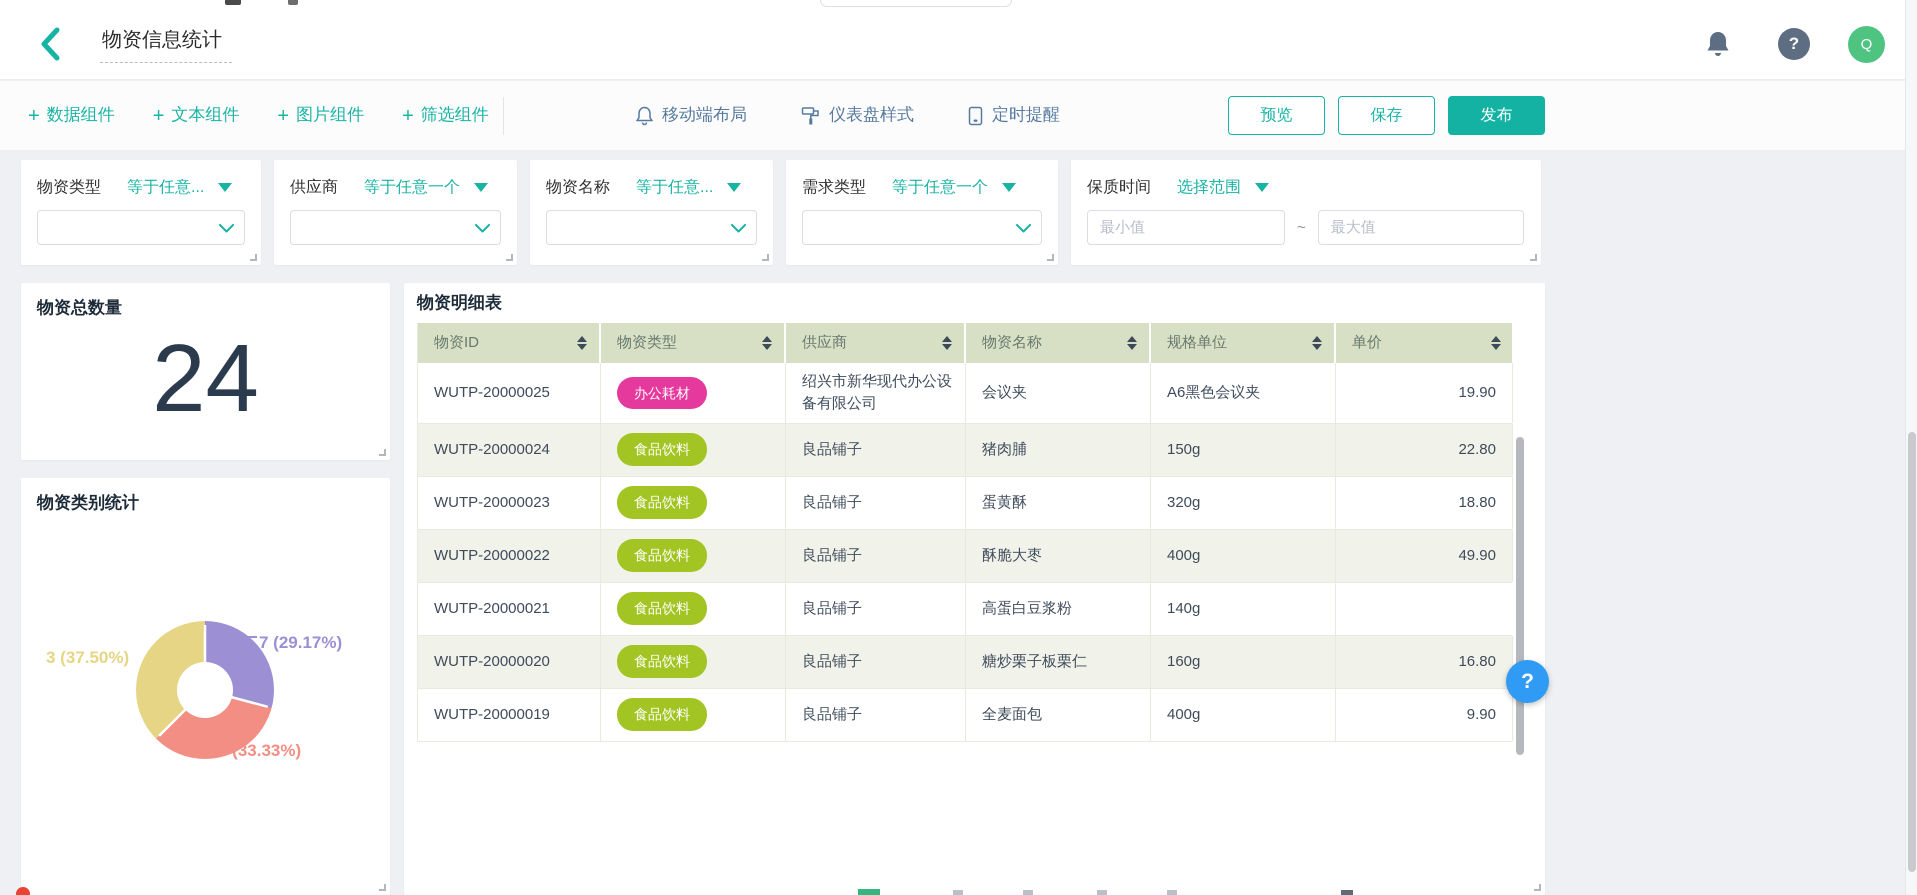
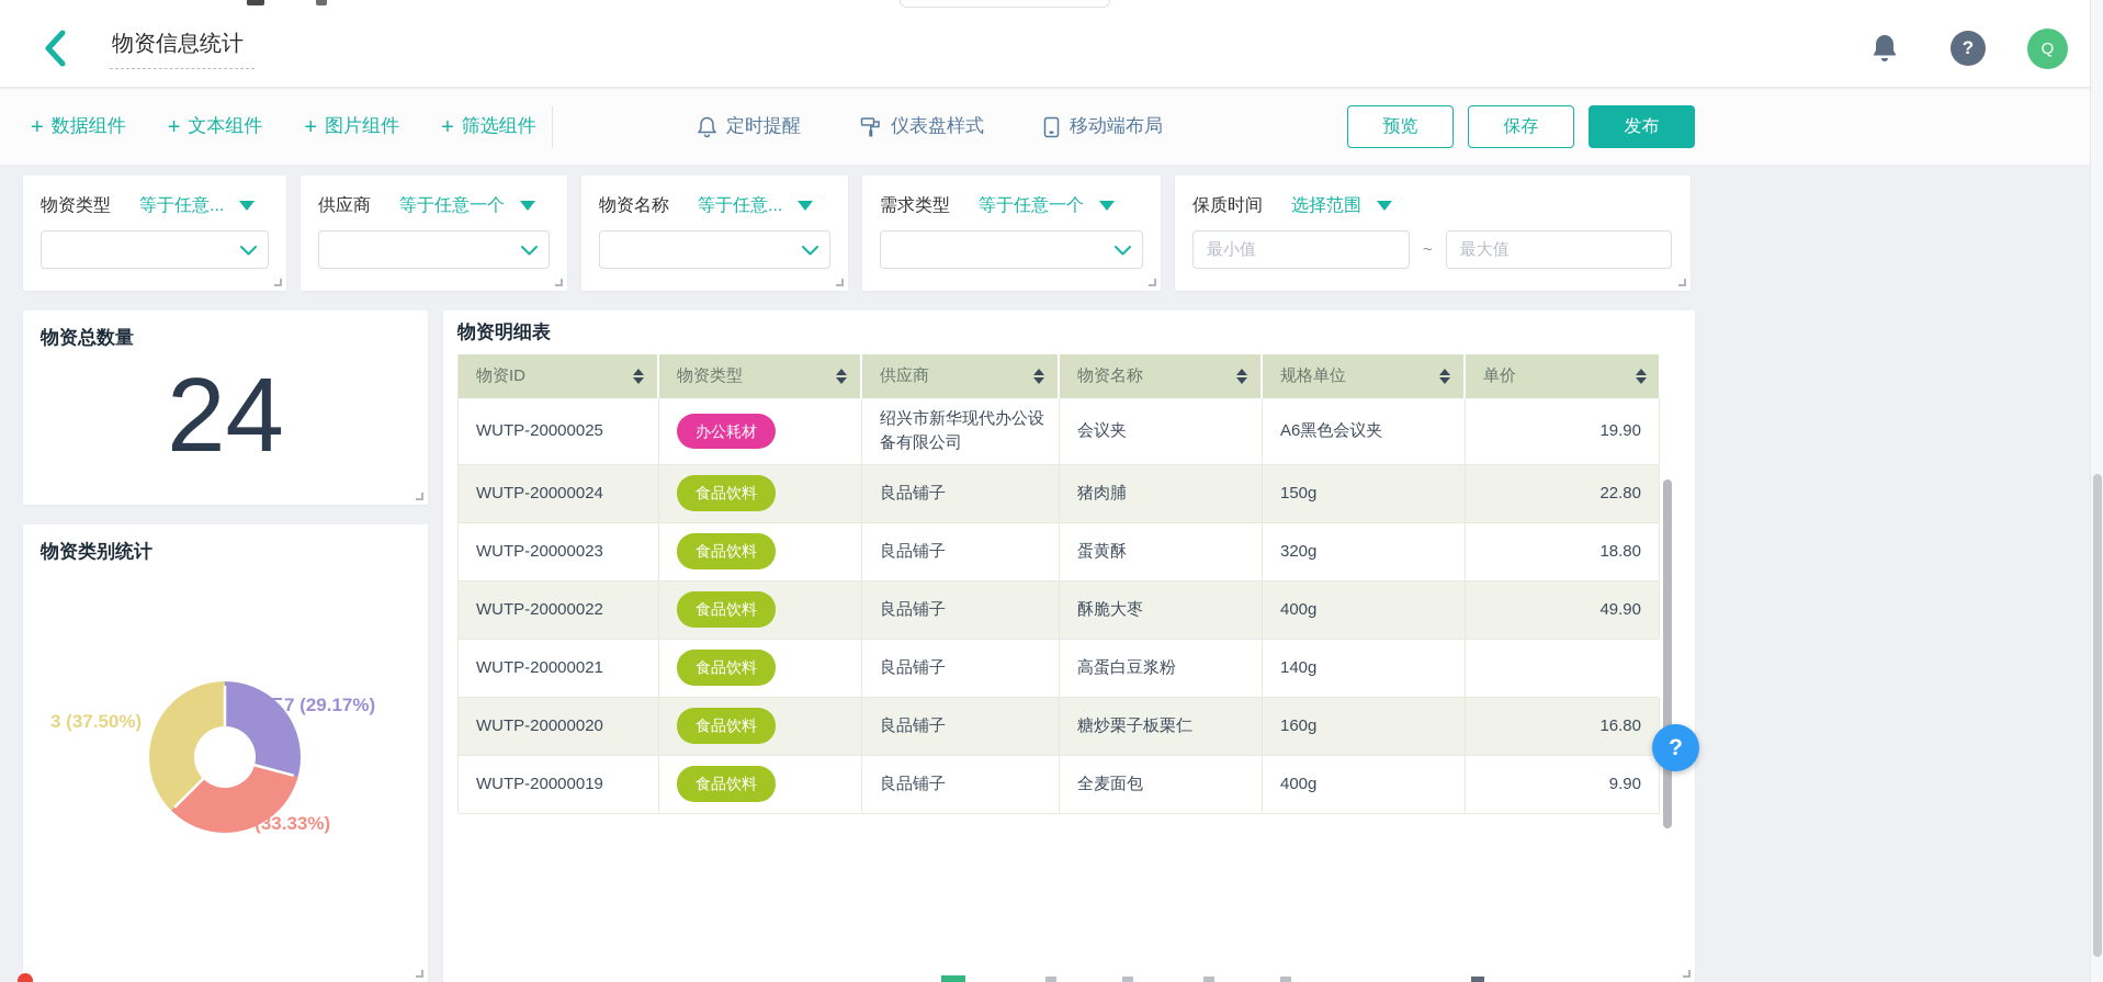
  物资信息统计
  ?
  Q
  +
  数据组件
  +
  文本组件
  +
  图片组件
  +
  筛选组件
- 移动端布局
+ 定时提醒
  仪表盘样式
- 定时提醒
+ 移动端布局
  预览
  保存
  发布
  物资类型
  等于任意...
  供应商
  等于任意一个
  物资名称
  等于任意...
  需求类型
  等于任意一个
  保质时间
  选择范围
  最小值
  ~
  最大值
  物资总数量
  24
  物资类别统计
  7 (29.17%)
  3 (37.50%)
  8 (33.33%)
  物资明细表
  物资ID
  物资类型
  供应商
  物资名称
  规格单位
  单价
  WUTP-20000025
  办公耗材
  绍兴市新华现代办公设备有限公司
  会议夹
  A6黑色会议夹
  19.90
  WUTP-20000024
  食品饮料
  良品铺子
  猪肉脯
  150g
  22.80
  WUTP-20000023
  食品饮料
  良品铺子
  蛋黄酥
  320g
  18.80
  WUTP-20000022
  食品饮料
  良品铺子
  酥脆大枣
  400g
  49.90
  WUTP-20000021
  食品饮料
  良品铺子
  高蛋白豆浆粉
  140g
  WUTP-20000020
  食品饮料
  良品铺子
  糖炒栗子板栗仁
  160g
  16.80
  WUTP-20000019
  食品饮料
  良品铺子
  全麦面包
  400g
  9.90
  ?
